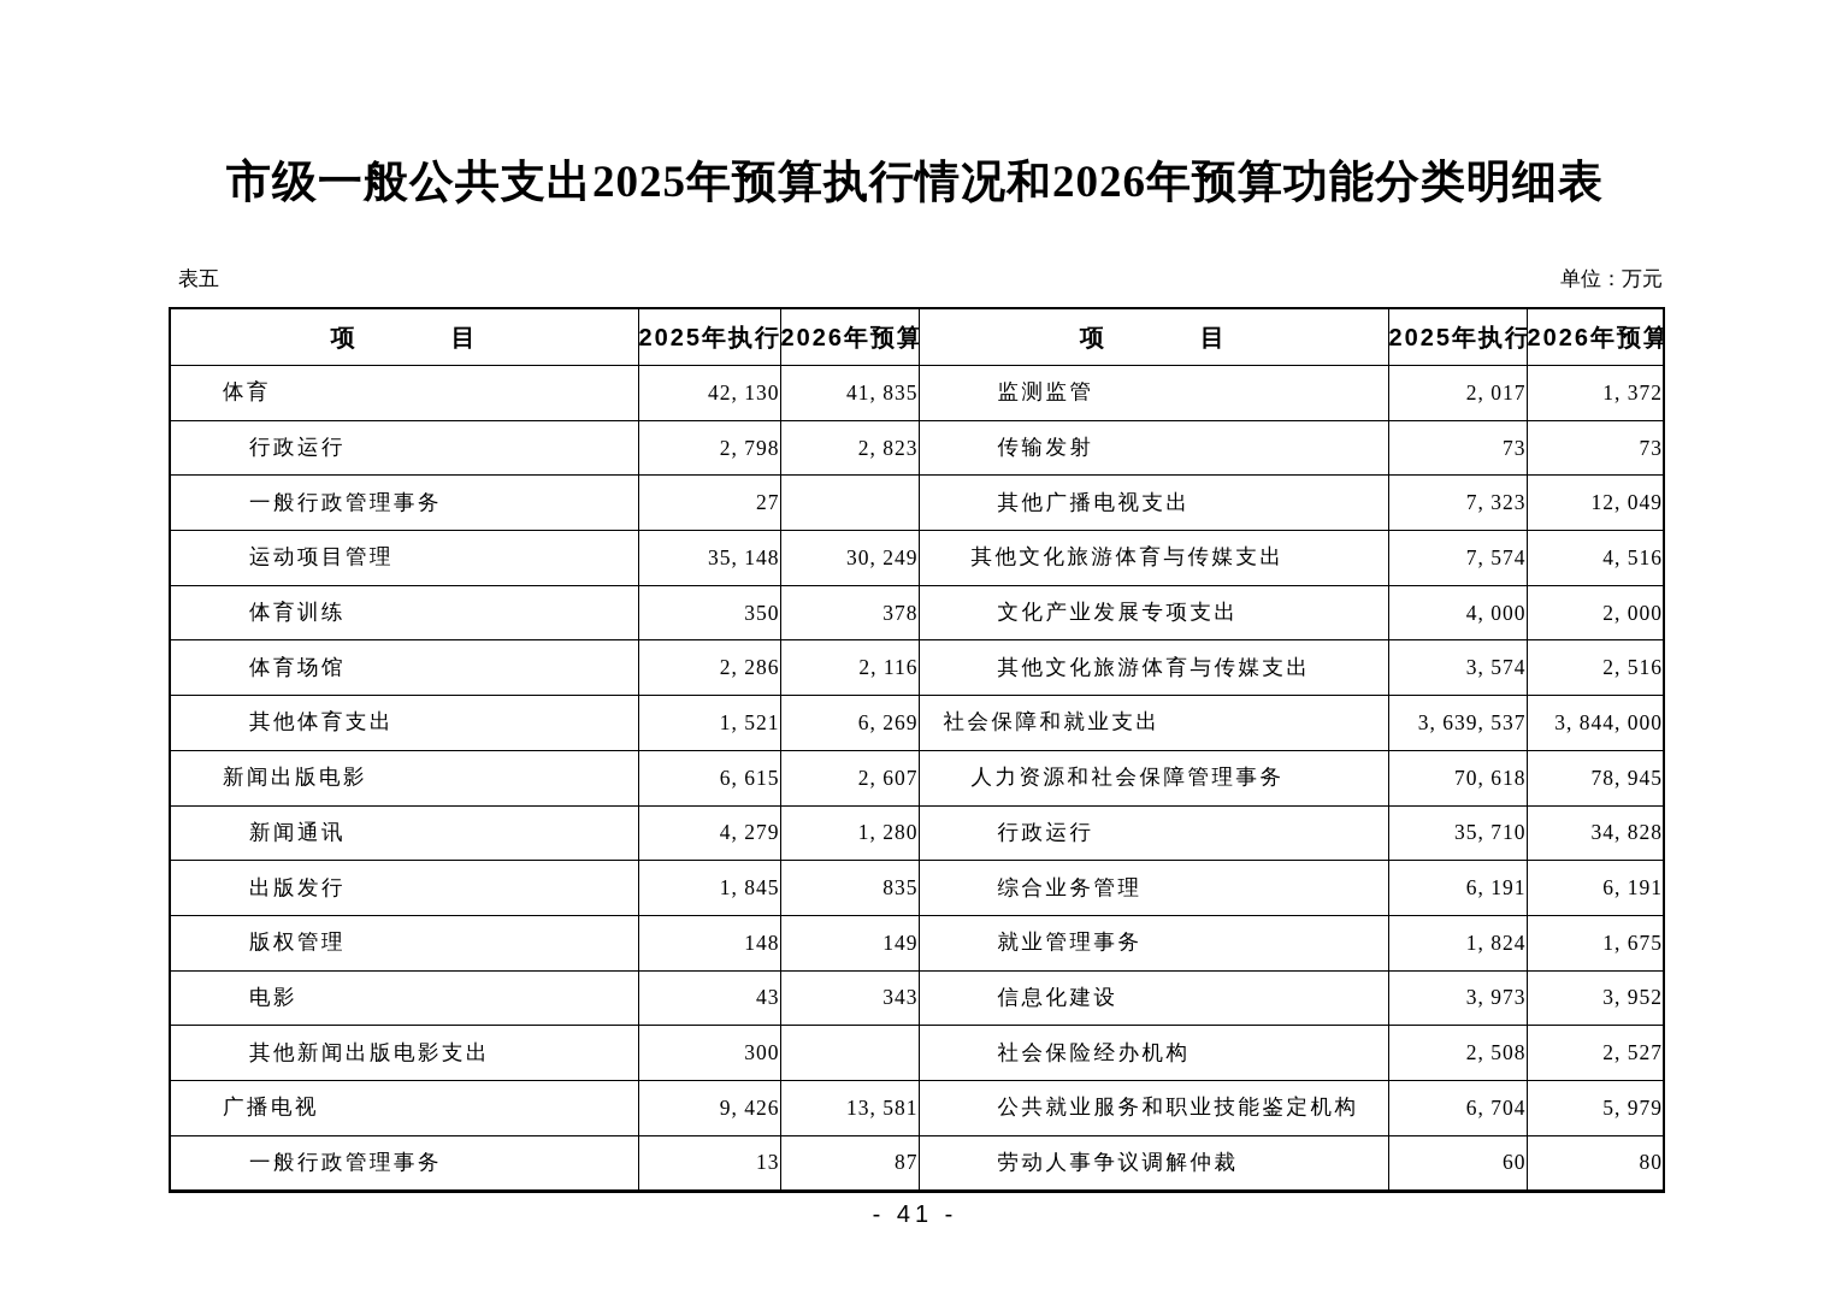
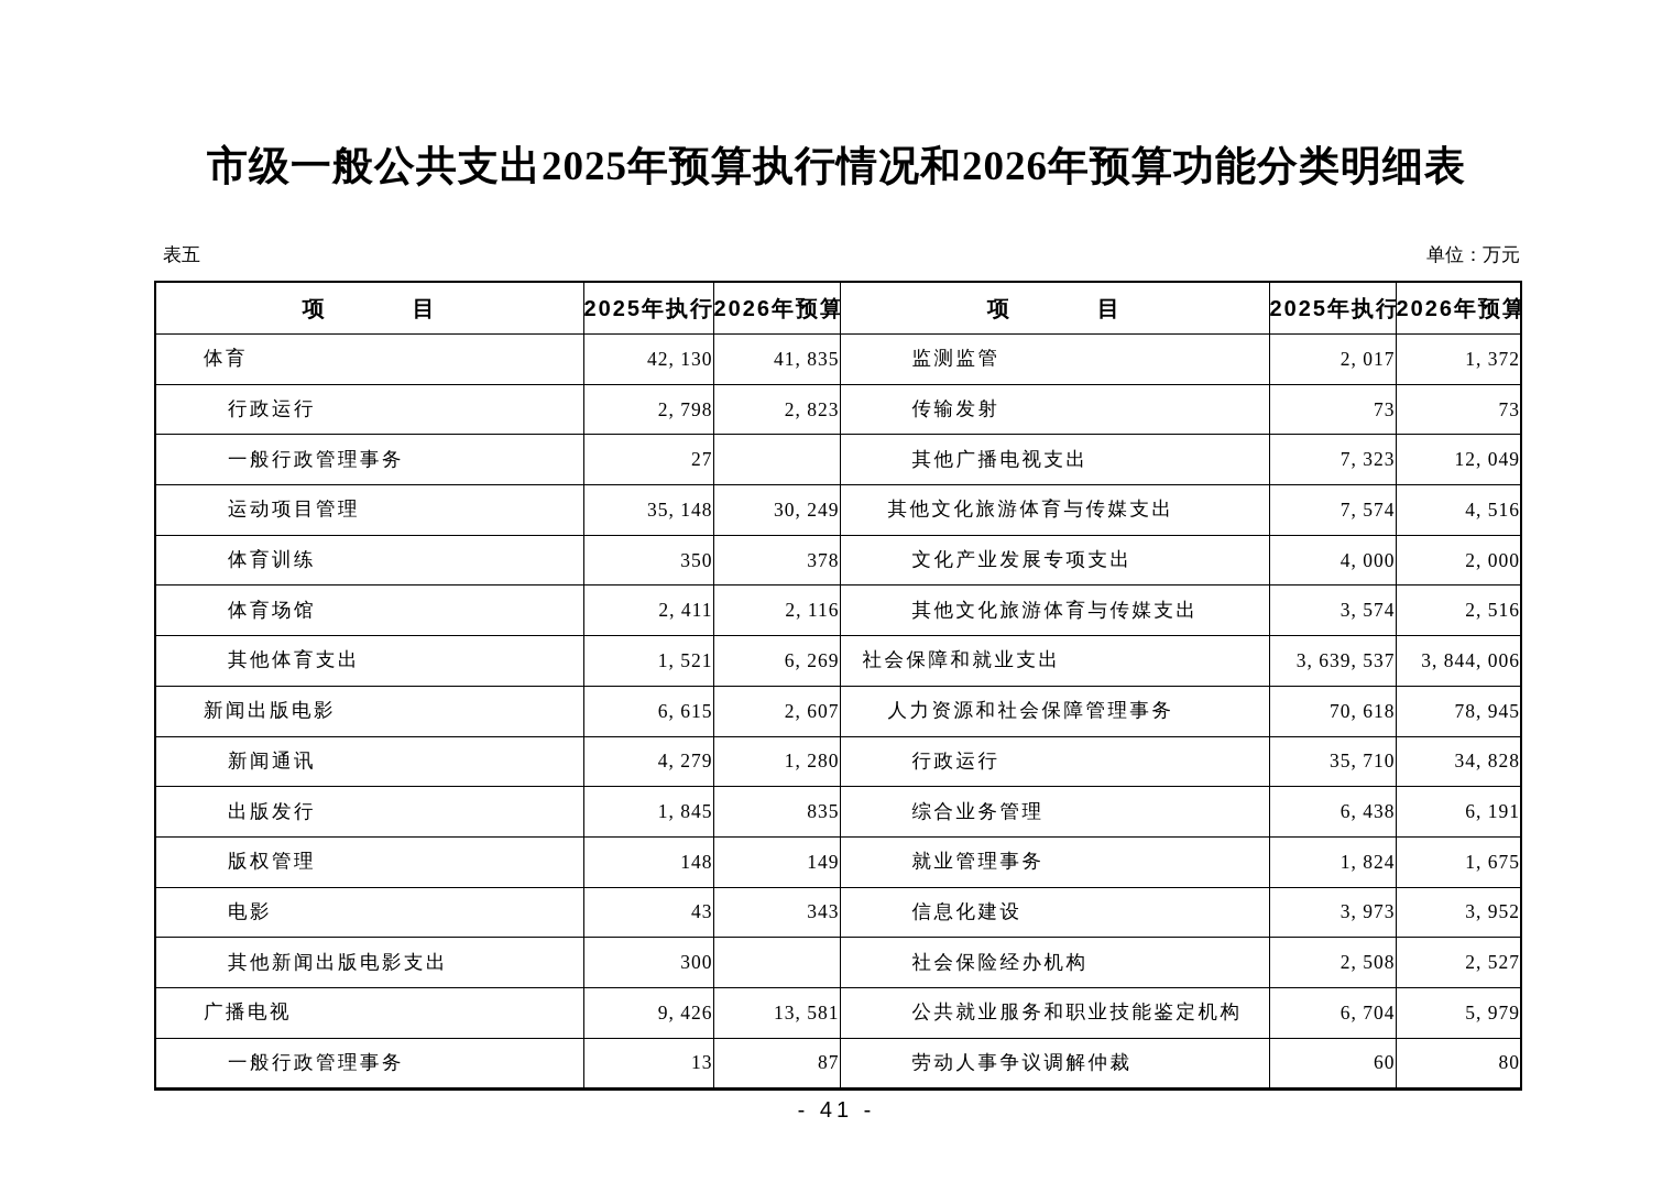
  市级一般公共支出2025年预算执行情况和2026年预算功能分类明细表
  表五
  单位：万元
  项 目	2025年执行	2026年预算	项 目	2025年执行	2026年预算
  体育	42, 130	41, 835	监测监管	2, 017	1, 372
  行政运行	2, 798	2, 823	传输发射	73	73
  一般行政管理事务	27		其他广播电视支出	7, 323	12, 049
  运动项目管理	35, 148	30, 249	其他文化旅游体育与传媒支出	7, 574	4, 516
  体育训练	350	378	文化产业发展专项支出	4, 000	2, 000
- 体育场馆	2, 286	2, 116	其他文化旅游体育与传媒支出	3, 574	2, 516
+ 体育场馆	2, 411	2, 116	其他文化旅游体育与传媒支出	3, 574	2, 516
- 其他体育支出	1, 521	6, 269	社会保障和就业支出	3, 639, 537	3, 844, 000
+ 其他体育支出	1, 521	6, 269	社会保障和就业支出	3, 639, 537	3, 844, 006
  新闻出版电影	6, 615	2, 607	人力资源和社会保障管理事务	70, 618	78, 945
  新闻通讯	4, 279	1, 280	行政运行	35, 710	34, 828
- 出版发行	1, 845	835	综合业务管理	6, 191	6, 191
+ 出版发行	1, 845	835	综合业务管理	6, 438	6, 191
  版权管理	148	149	就业管理事务	1, 824	1, 675
  电影	43	343	信息化建设	3, 973	3, 952
  其他新闻出版电影支出	300		社会保险经办机构	2, 508	2, 527
  广播电视	9, 426	13, 581	公共就业服务和职业技能鉴定机构	6, 704	5, 979
  一般行政管理事务	13	87	劳动人事争议调解仲裁	60	80
  - 41 -
